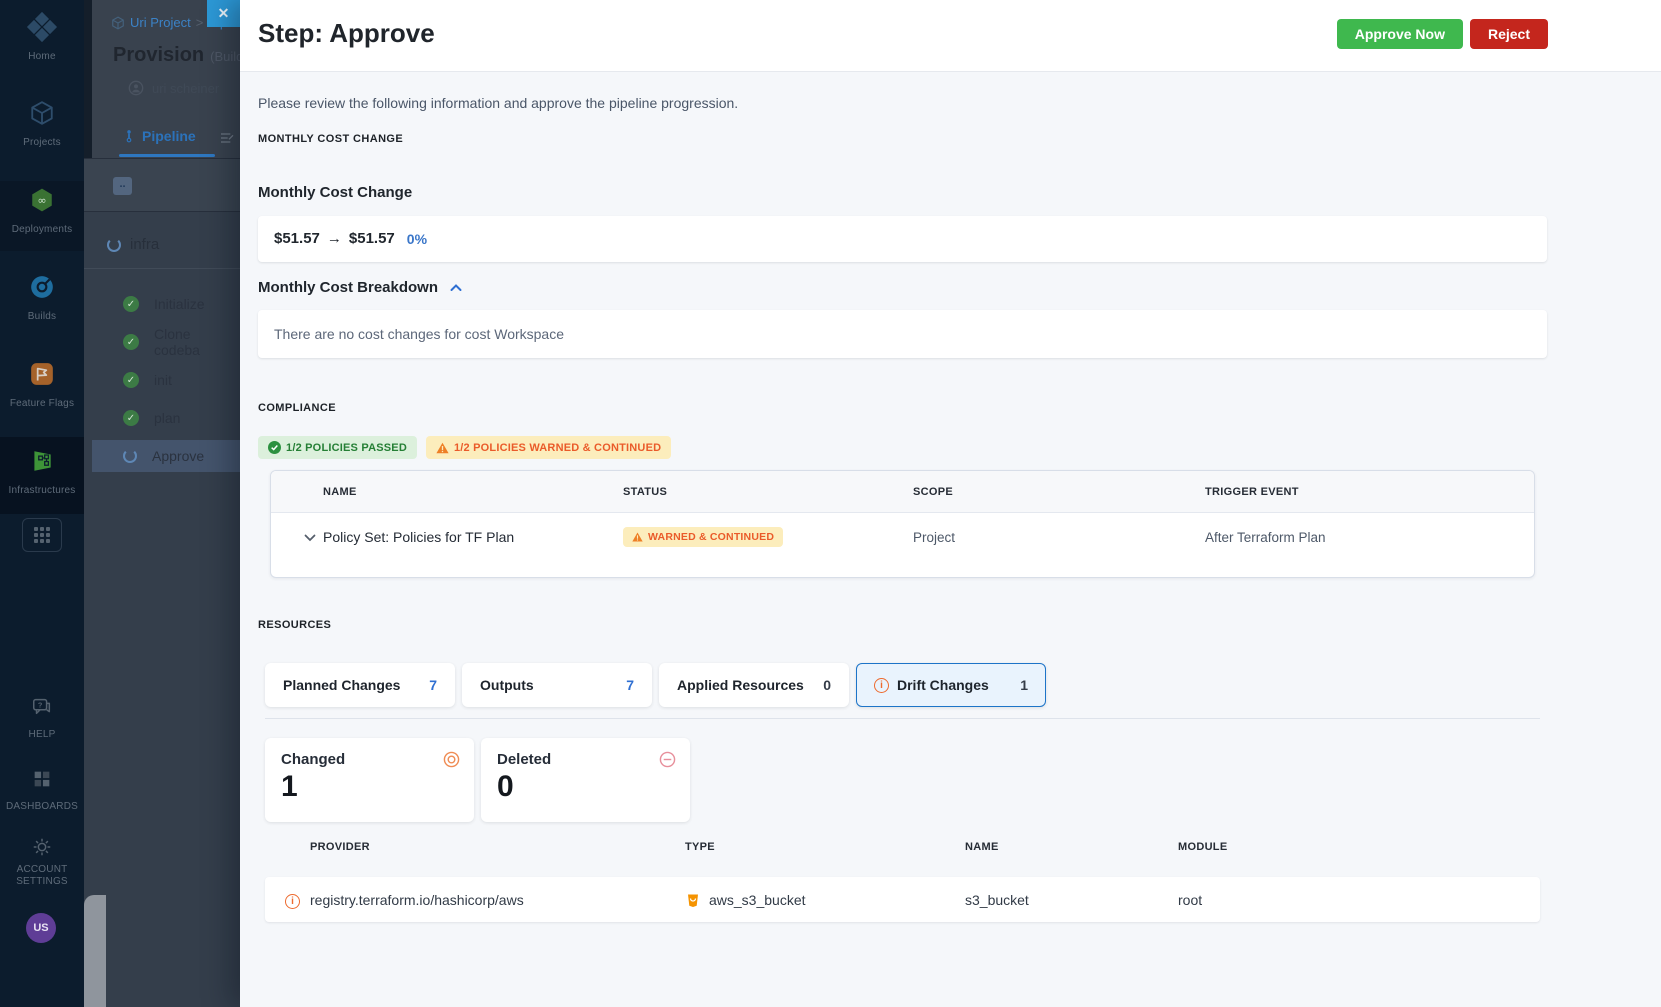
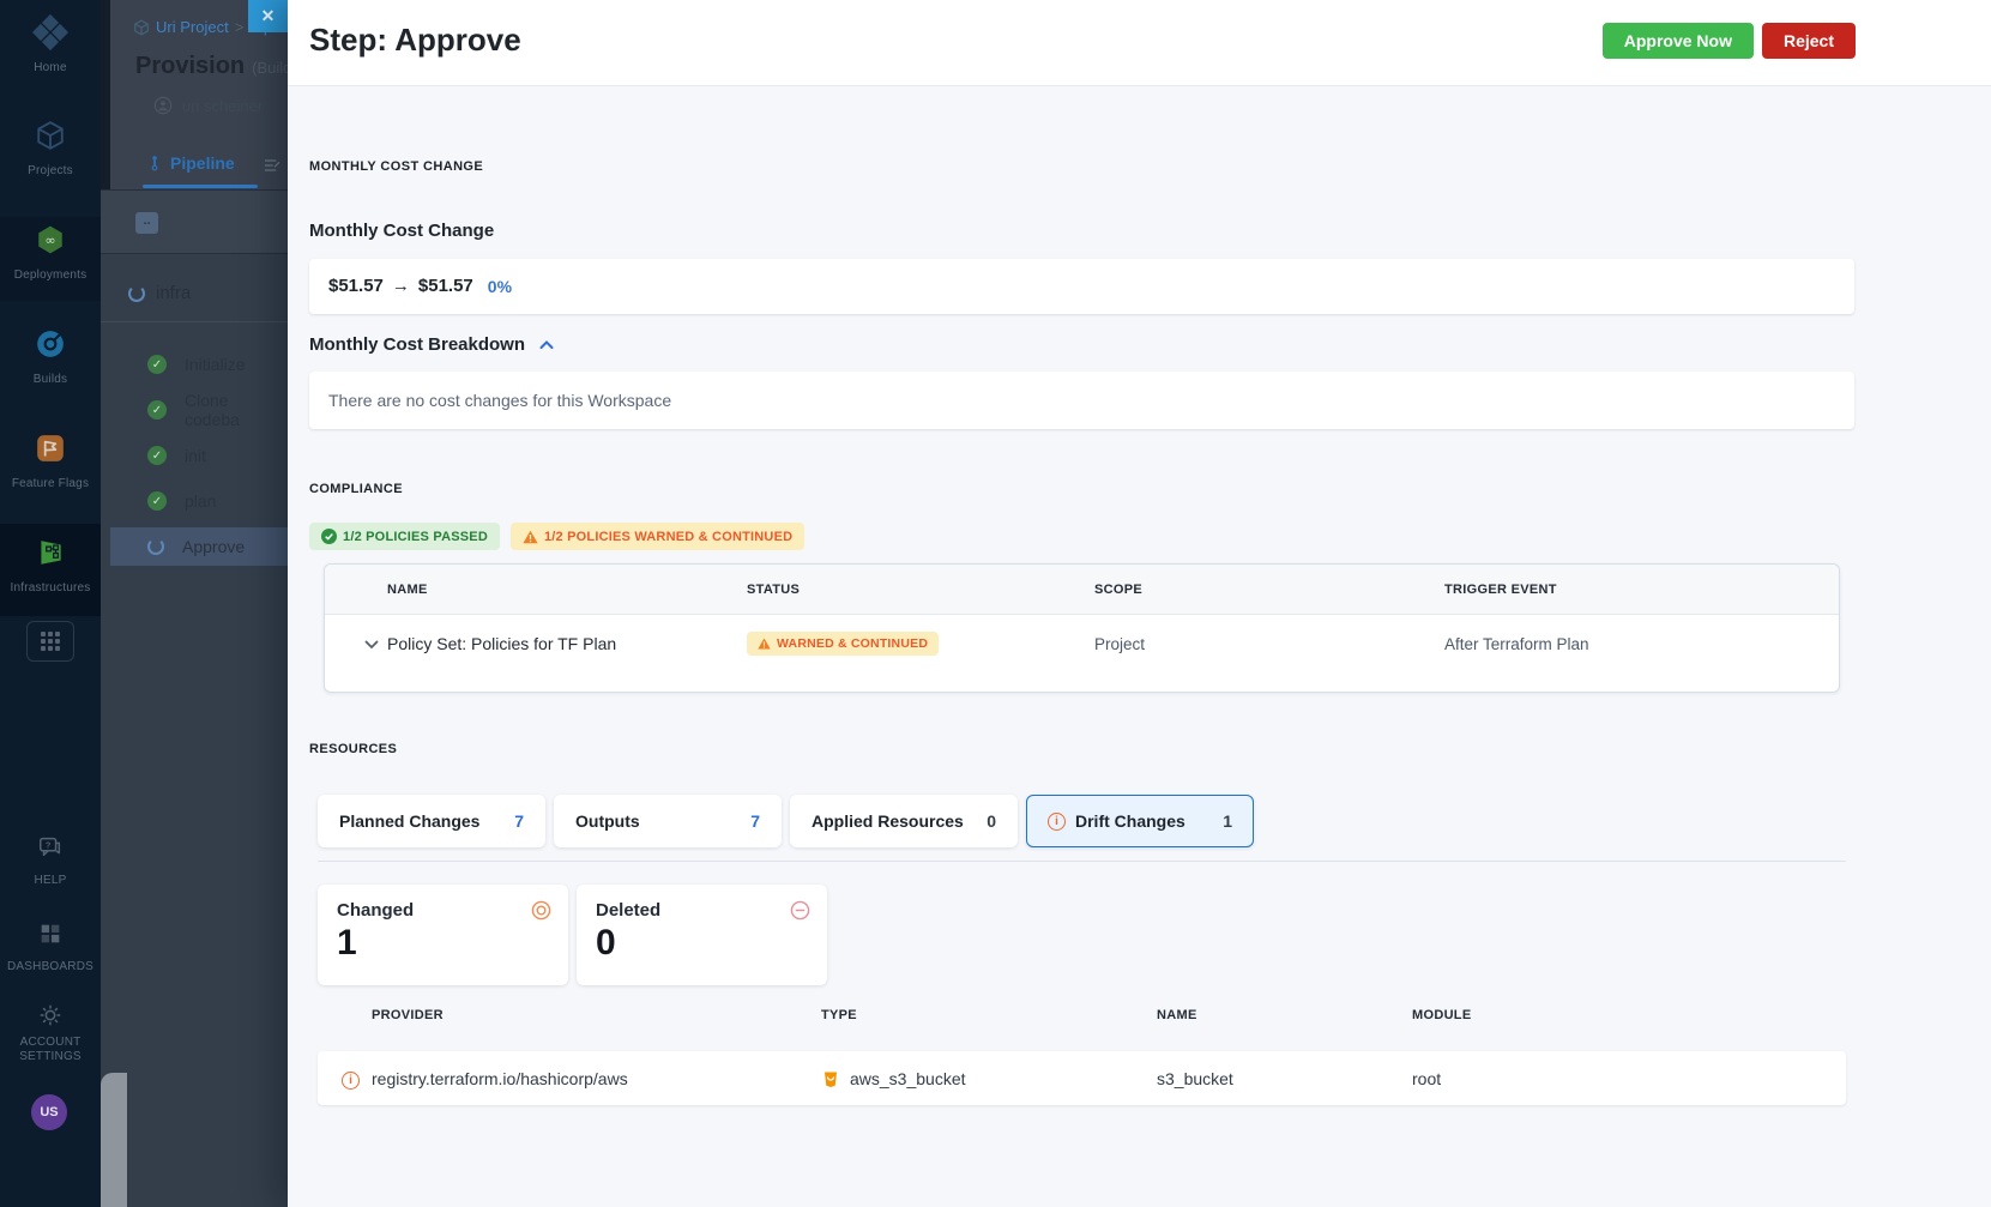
  Home
  Projects
  ∞
  Deployments
  Builds
  Feature Flags
  Infrastructures
  ?
  HELP
  DASHBOARDS
  ACCOUNT SETTINGS
  US
  Uri Project
  >
  Provision (Buil
  Pipeline
  ..
  ✓
  ✓
  ✓
  ✓
  Approve
  ✕
  Step: Approve
  Approve Now
  Reject
- Please review the following information and approve the pipeline progression.
  MONTHLY COST CHANGE
  Monthly Cost Change
  $51.57
  →
  $51.57
  0%
  Monthly Cost Breakdown
- There are no cost changes for cost Workspace
+ There are no cost changes for this Workspace
  COMPLIANCE
  1/2 POLICIES PASSED
  1/2 POLICIES WARNED & CONTINUED
  NAME
  STATUS
  SCOPE
  TRIGGER EVENT
  Policy Set: Policies for TF Plan
  WARNED & CONTINUED
  Project
  After Terraform Plan
  RESOURCES
  Planned Changes
  7
  Outputs
  7
  Applied Resources
  0
  i
  Drift Changes
  1
  Changed
  1
  Deleted
  0
  PROVIDER
  TYPE
  NAME
  MODULE
  i
  registry.terraform.io/hashicorp/aws
  aws_s3_bucket
  s3_bucket
  root
